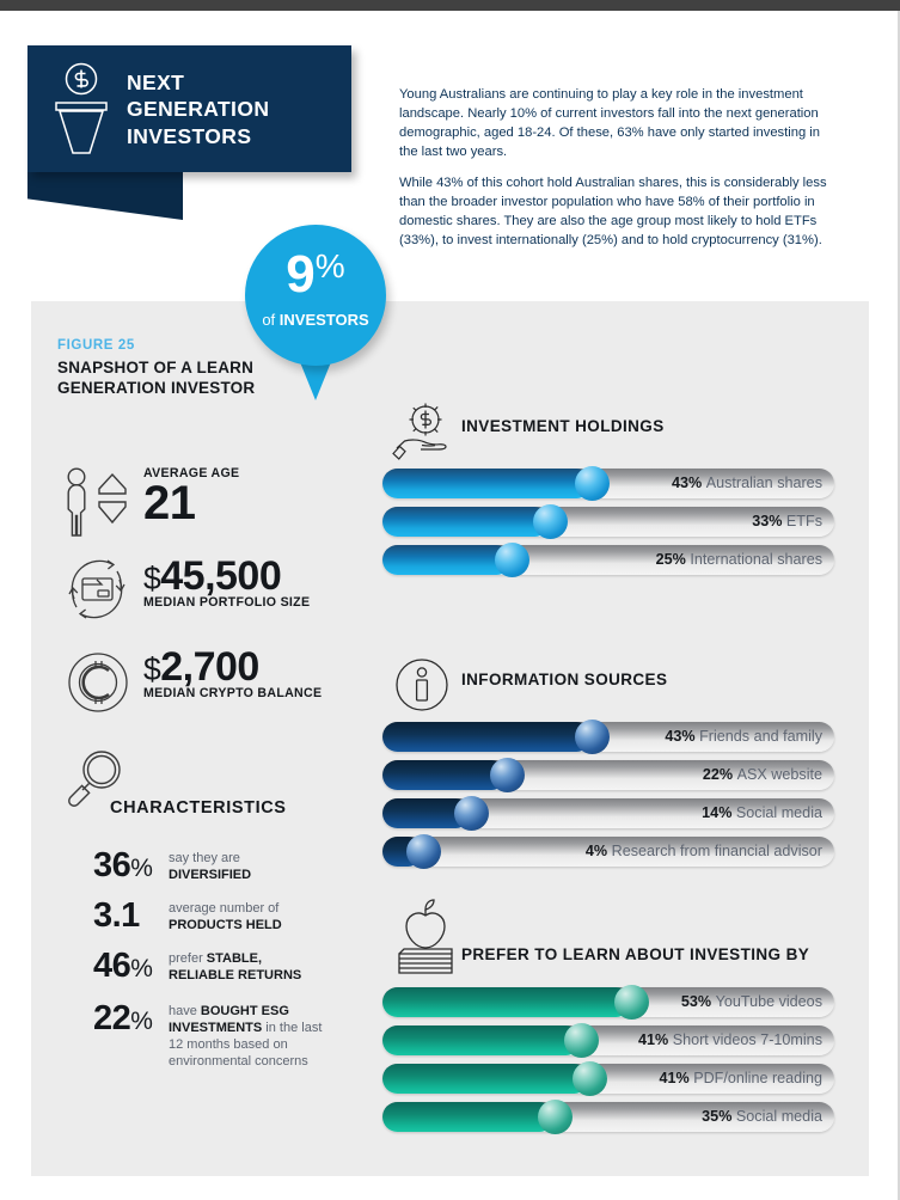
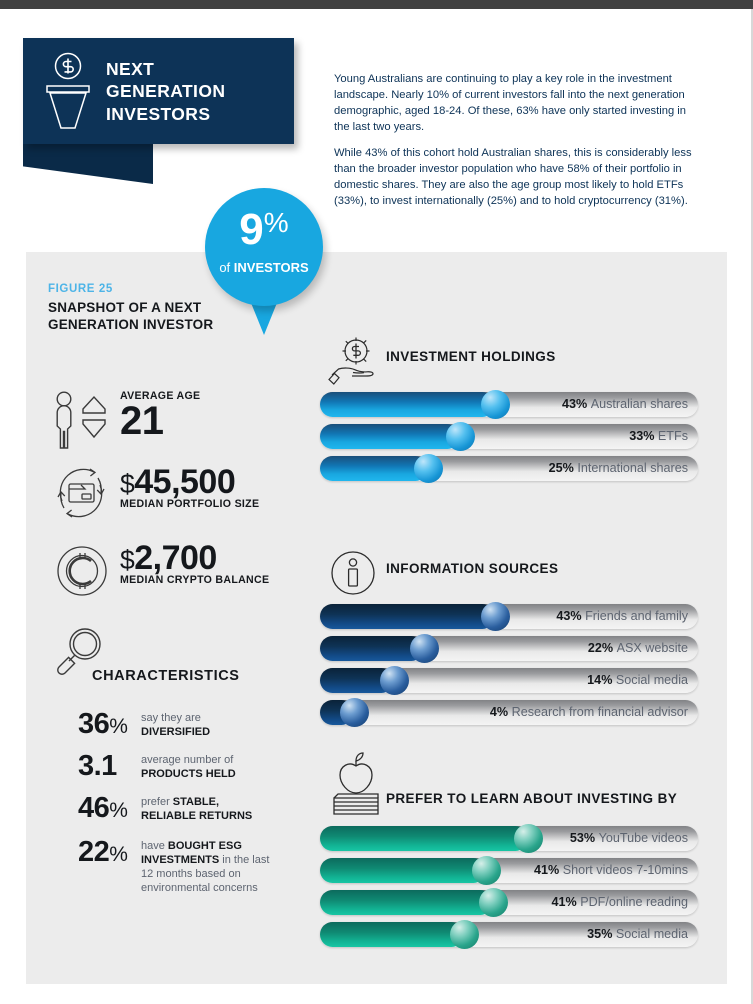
  NEXT
  GENERATION
  INVESTORS
  Young Australians are continuing to play a key role in the investment landscape. Nearly 10% of current investors fall into the next generation demographic, aged 18-24. Of these, 63% have only started investing in the last two years.
  While 43% of this cohort hold Australian shares, this is considerably less than the broader investor population who have 58% of their portfolio in domestic shares. They are also the age group most likely to hold ETFs (33%), to invest internationally (25%) and to hold cryptocurrency (31%).
  9%
  of INVESTORS
  FIGURE 25
- SNAPSHOT OF A LEARN GENERATION INVESTOR
+ SNAPSHOT OF A NEXT GENERATION INVESTOR
  AVERAGE AGE
  21
  $45,500
  MEDIAN PORTFOLIO SIZE
  $2,700
  MEDIAN CRYPTO BALANCE
  CHARACTERISTICS
  36%
  say they are DIVERSIFIED
  3.1
  average number of PRODUCTS HELD
  46%
  prefer STABLE, RELIABLE RETURNS
  22%
  have BOUGHT ESG INVESTMENTS in the last 12 months based on environmental concerns
  INVESTMENT HOLDINGS
  43% Australian shares
  33% ETFs
  25% International shares
  INFORMATION SOURCES
  43% Friends and family
  22% ASX website
  14% Social media
  4% Research from financial advisor
  PREFER TO LEARN ABOUT INVESTING BY
  53% YouTube videos
  41% Short videos 7-10mins
  41% PDF/online reading
  35% Social media
